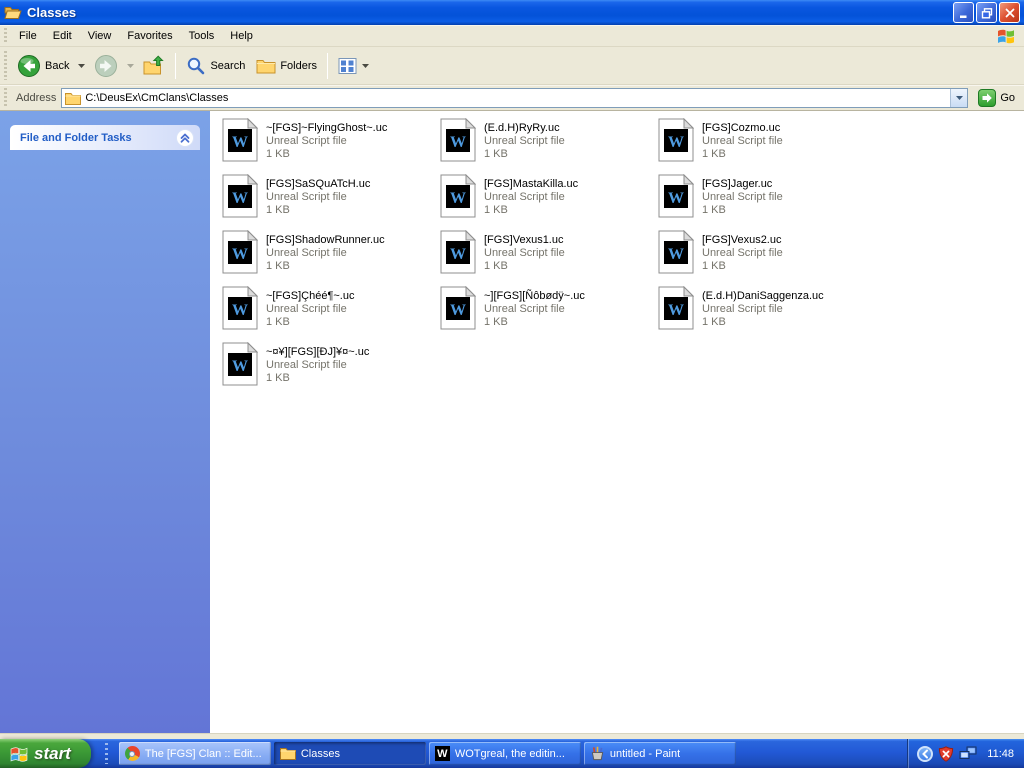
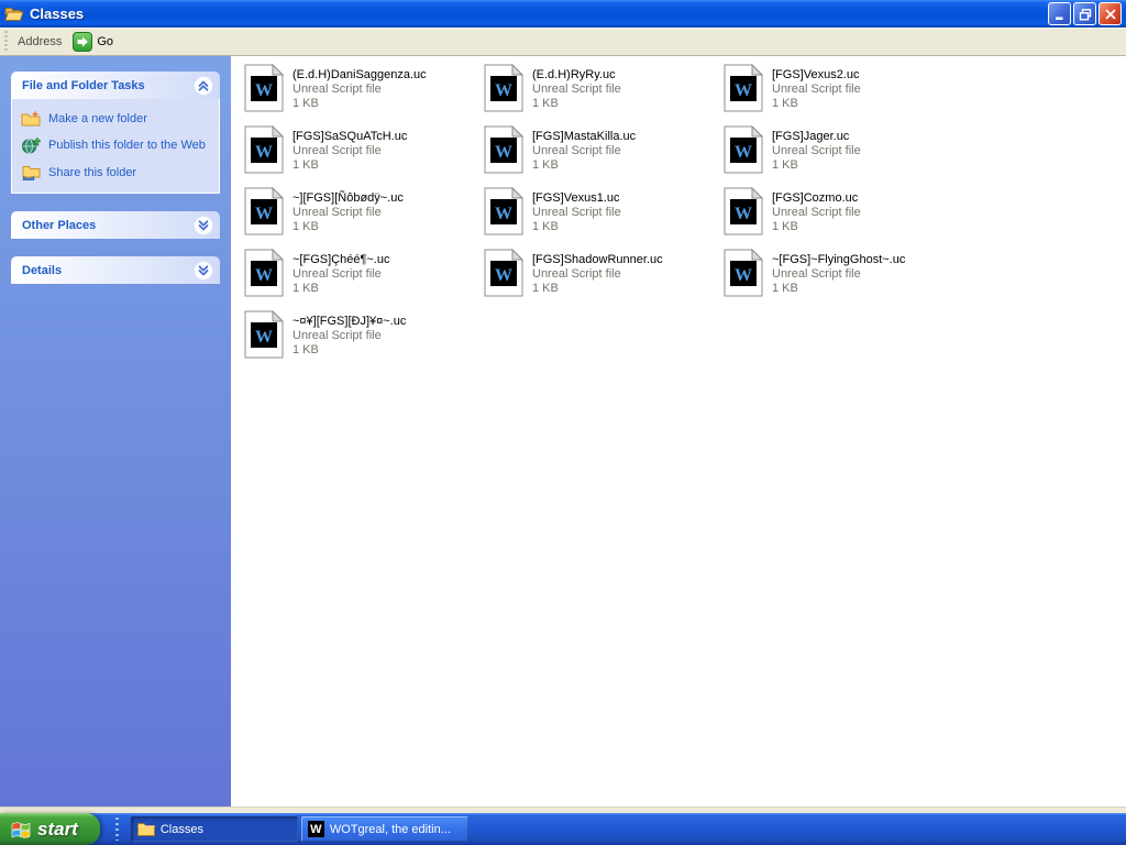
  Classes
- File
- Edit
- View
- Favorites
- Tools
- Help
- Back
- Search
- Folders
  Address
- C:\DeusEx\CmClans\Classes
  Go
  File and Folder Tasks
+ Make a new folder
+ Publish this folder to the Web
+ Share this folder
+ Other Places
+ Details
  W
- ~[FGS]~FlyingGhost~.uc
+ (E.d.H)DaniSaggenza.uc
  Unreal Script file
  1 KB
  W
  (E.d.H)RyRy.uc
  Unreal Script file
  1 KB
  W
- [FGS]Cozmo.uc
+ [FGS]Vexus2.uc
  Unreal Script file
  1 KB
  W
  [FGS]SaSQuATcH.uc
  Unreal Script file
  1 KB
  W
  [FGS]MastaKilla.uc
  Unreal Script file
  1 KB
  W
  [FGS]Jager.uc
  Unreal Script file
  1 KB
  W
- [FGS]ShadowRunner.uc
+ ~][FGS][Ñôbødÿ~.uc
  Unreal Script file
  1 KB
  W
  [FGS]Vexus1.uc
  Unreal Script file
  1 KB
  W
- [FGS]Vexus2.uc
+ [FGS]Cozmo.uc
  Unreal Script file
  1 KB
  W
  ~[FGS]Çhéé¶~.uc
  Unreal Script file
  1 KB
  W
- ~][FGS][Ñôbødÿ~.uc
+ [FGS]ShadowRunner.uc
  Unreal Script file
  1 KB
  W
- (E.d.H)DaniSaggenza.uc
+ ~[FGS]~FlyingGhost~.uc
  Unreal Script file
  1 KB
  W
  ~¤¥][FGS][ÐJ]¥¤~.uc
  Unreal Script file
  1 KB
  start
- The [FGS] Clan :: Edit...
  Classes
  W
  WOTgreal, the editin...
- untitled - Paint
- 11:48
